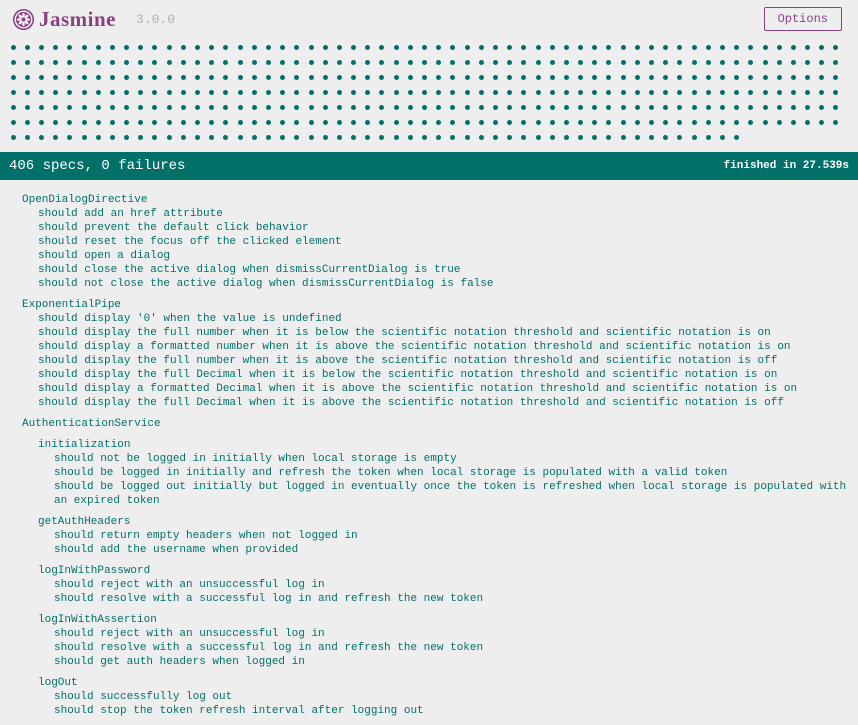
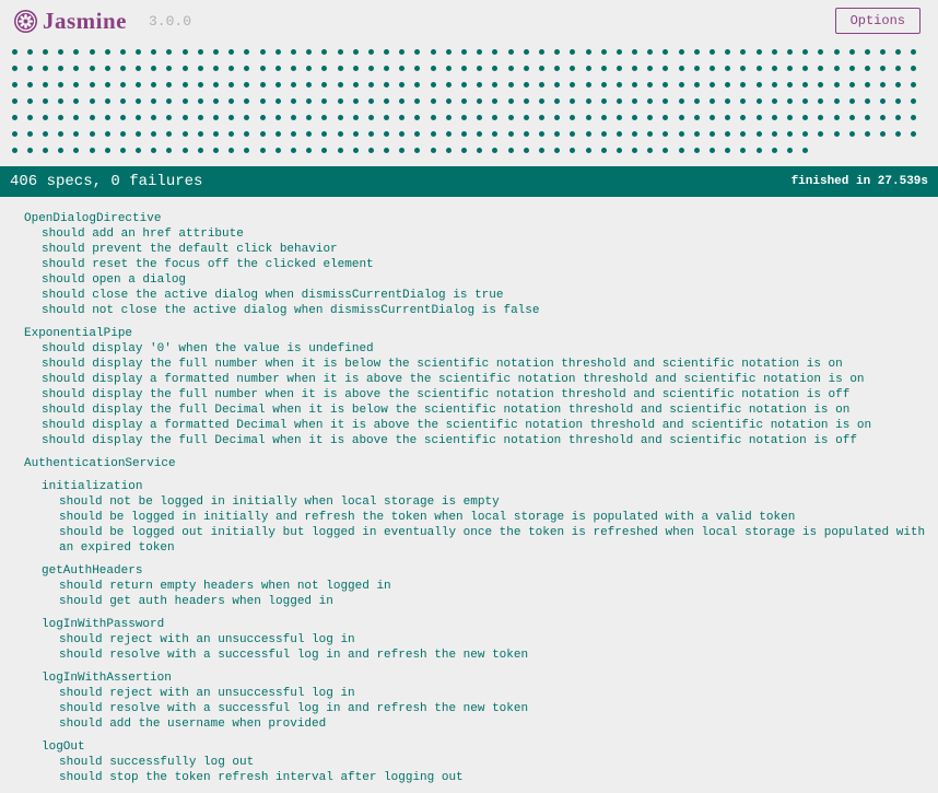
  Jasmine
  3.0.0
  Options
  406 specs, 0 failures
  finished in 27.539s
  OpenDialogDirective
  should add an href attribute
  should prevent the default click behavior
  should reset the focus off the clicked element
  should open a dialog
  should close the active dialog when dismissCurrentDialog is true
  should not close the active dialog when dismissCurrentDialog is false
  ExponentialPipe
  should display '0' when the value is undefined
  should display the full number when it is below the scientific notation threshold and scientific notation is on
  should display a formatted number when it is above the scientific notation threshold and scientific notation is on
  should display the full number when it is above the scientific notation threshold and scientific notation is off
  should display the full Decimal when it is below the scientific notation threshold and scientific notation is on
  should display a formatted Decimal when it is above the scientific notation threshold and scientific notation is on
  should display the full Decimal when it is above the scientific notation threshold and scientific notation is off
  AuthenticationService
  initialization
  should not be logged in initially when local storage is empty
  should be logged in initially and refresh the token when local storage is populated with a valid token
  should be logged out initially but logged in eventually once the token is refreshed when local storage is populated with an expired token
  getAuthHeaders
  should return empty headers when not logged in
- should add the username when provided
+ should get auth headers when logged in
  logInWithPassword
  should reject with an unsuccessful log in
  should resolve with a successful log in and refresh the new token
  logInWithAssertion
  should reject with an unsuccessful log in
  should resolve with a successful log in and refresh the new token
- should get auth headers when logged in
+ should add the username when provided
  logOut
  should successfully log out
  should stop the token refresh interval after logging out
